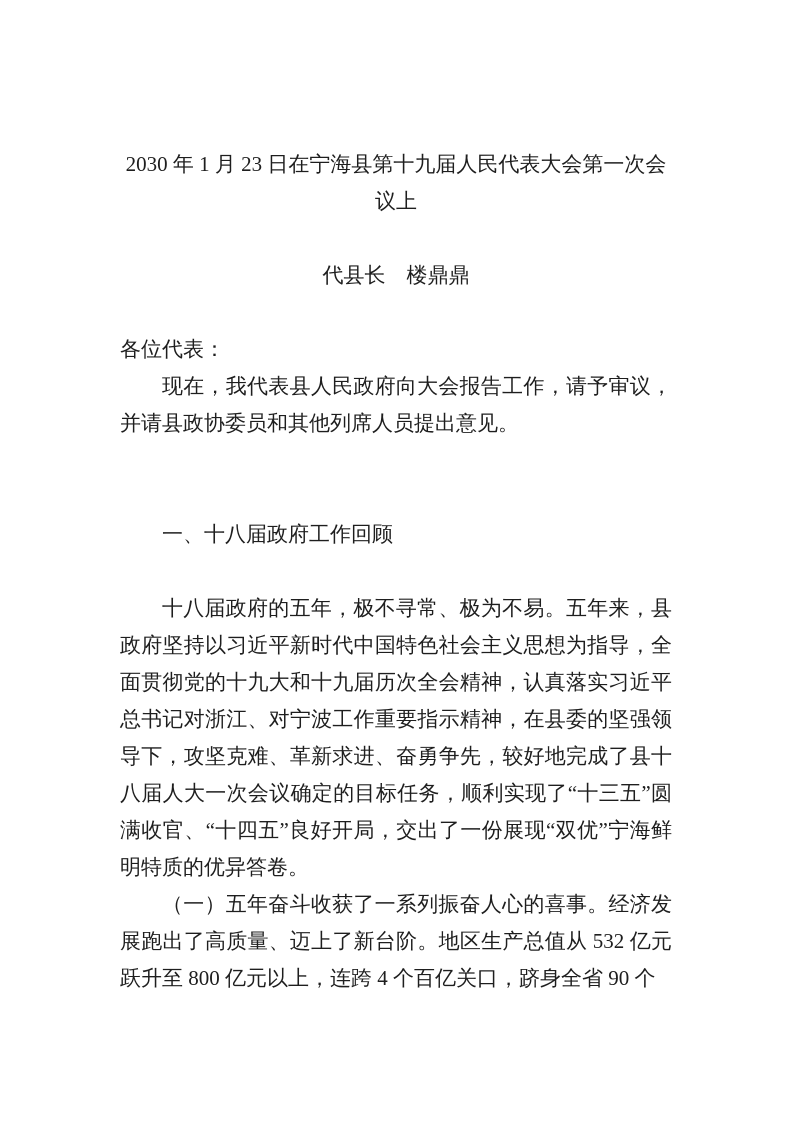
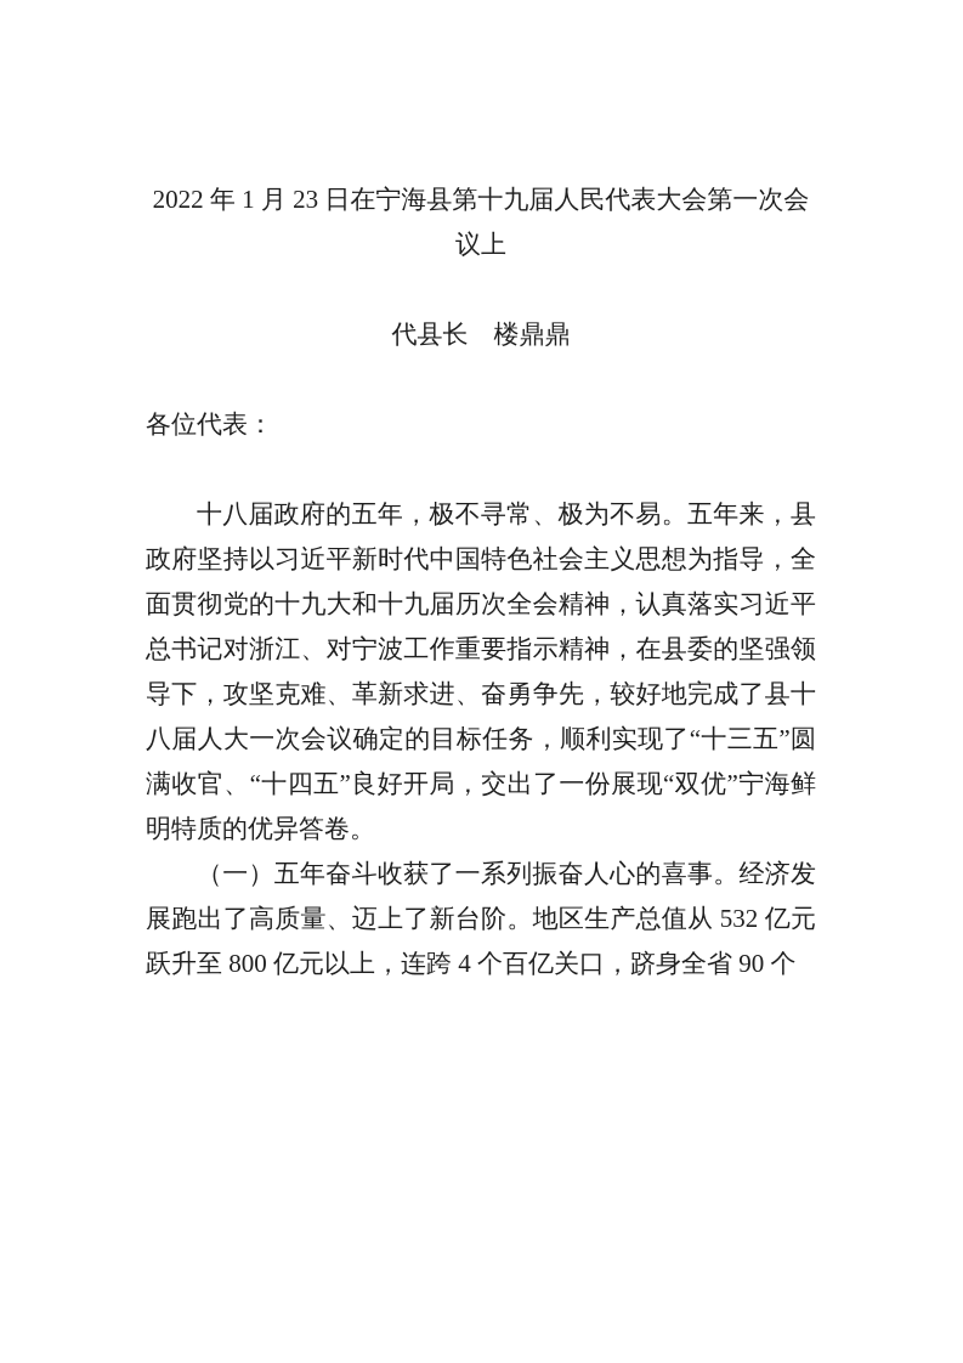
- 2030 年 1 月 23 日在宁海县第十九届人民代表大会第一次会议上
+ 2022 年 1 月 23 日在宁海县第十九届人民代表大会第一次会议上
  代县长 楼鼎鼎
  各位代表：
- 现在，我代表县人民政府向大会报告工作，请予审议，并请县政协委员和其他列席人员提出意见。
- 一、十八届政府工作回顾
  十八届政府的五年，极不寻常、极为不易。五年来，县政府坚持以习近平新时代中国特色社会主义思想为指导，全面贯彻党的十九大和十九届历次全会精神，认真落实习近平总书记对浙江、对宁波工作重要指示精神，在县委的坚强领导下，攻坚克难、革新求进、奋勇争先，较好地完成了县十八届人大一次会议确定的目标任务，顺利实现了“十三五”圆满收官、“十四五”良好开局，交出了一份展现“双优”宁海鲜明特质的优异答卷。
  （一）五年奋斗收获了一系列振奋人心的喜事。经济发展跑出了高质量、迈上了新台阶。地区生产总值从 532 亿元跃升至 800 亿元以上，连跨 4 个百亿关口，跻身全省 90 个
